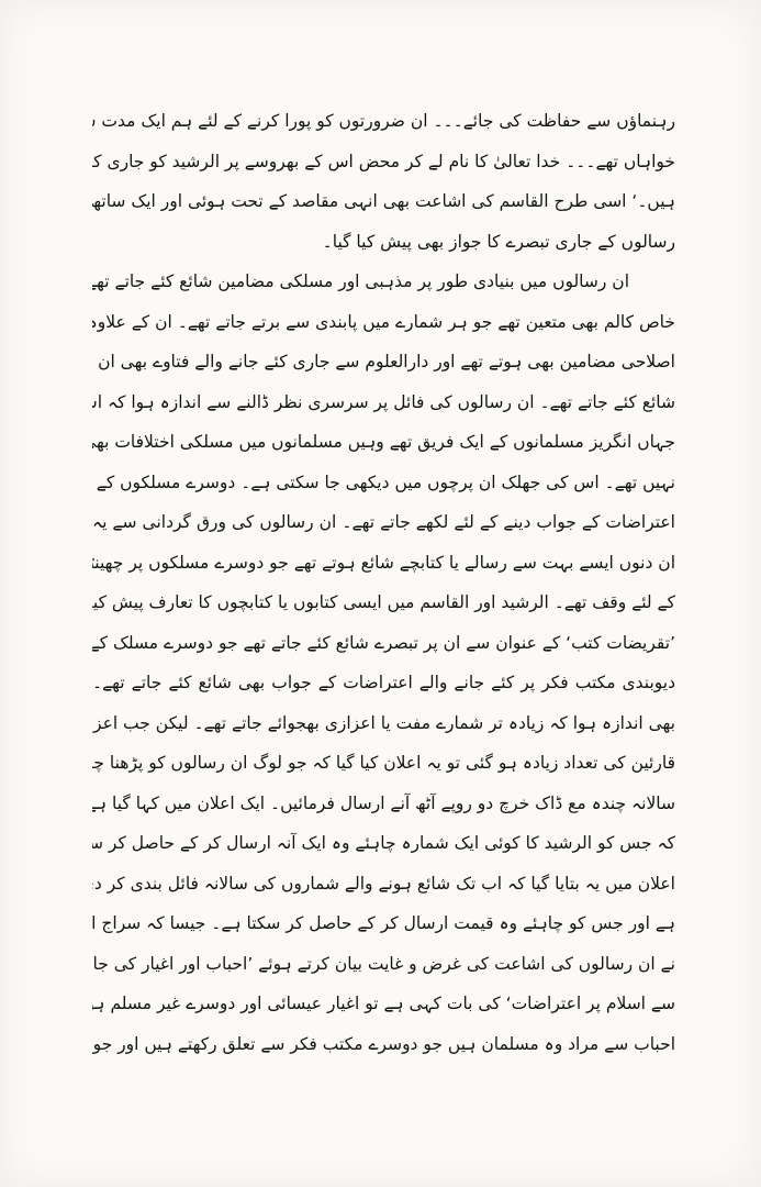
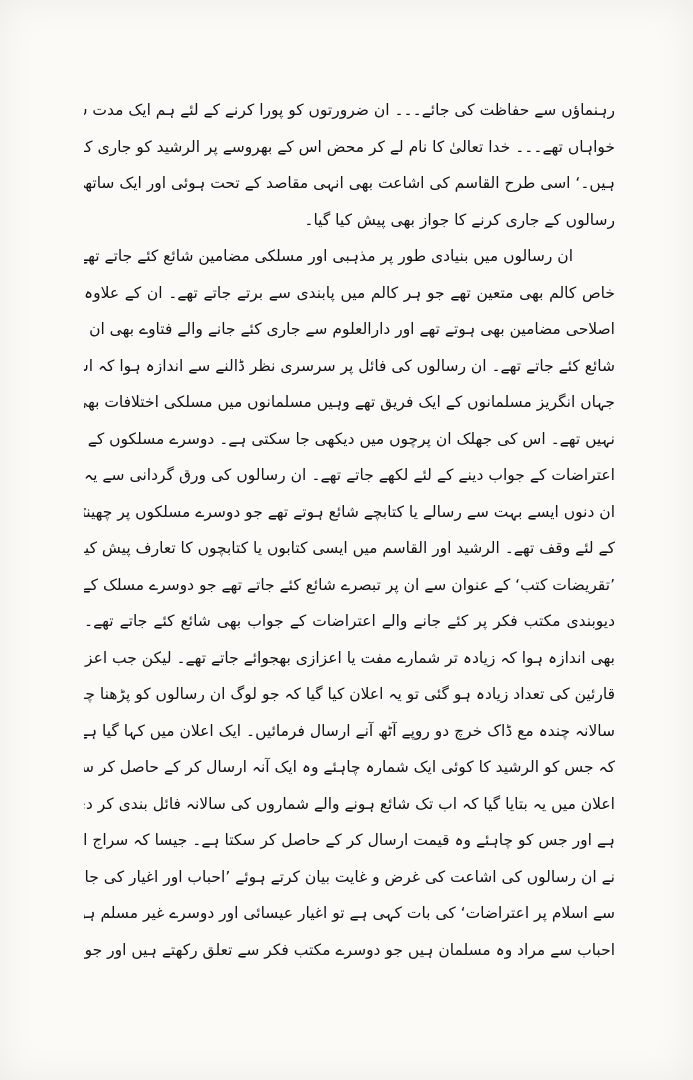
  رہنماؤں سے حفاظت کی جائے۔۔۔ ان ضرورتوں کو پورا کرنے کے لئے ہم ایک مدت
  خواہاں تھے۔۔۔ خدا تعالیٰ کا نام لے کر محض اس کے بھروسے پر الرشید کو جاری ک
  ہیں۔‘ اسی طرح القاسم کی اشاعت بھی انہی مقاصد کے تحت ہوئی اور ایک ساتھ
- رسالوں کے جاری تبصرے کا جواز بھی پیش کیا گیا۔
+ رسالوں کے جاری کرنے کا جواز بھی پیش کیا گیا۔
  ان رسالوں میں بنیادی طور پر مذہبی اور مسلکی مضامین شائع کئے جاتے تھے
- خاص کالم بھی متعین تھے جو ہر شمارے میں پابندی سے برتے جاتے تھے۔ ان کے علاوہ
+ خاص کالم بھی متعین تھے جو ہر کالم میں پابندی سے برتے جاتے تھے۔ ان کے علاوہ
  اصلاحی مضامین بھی ہوتے تھے اور دارالعلوم سے جاری کئے جانے والے فتاوے بھی ان
  شائع کئے جاتے تھے۔ ان رسالوں کی فائل پر سرسری نظر ڈالنے سے اندازہ ہوا کہ ا
  جہاں انگریز مسلمانوں کے ایک فریق تھے وہیں مسلمانوں میں مسلکی اختلافات بھ
  نہیں تھے۔ اس کی جھلک ان پرچوں میں دیکھی جا سکتی ہے۔ دوسرے مسلکوں کے
  اعتراضات کے جواب دینے کے لئے لکھے جاتے تھے۔ ان رسالوں کی ورق گردانی سے یہ
  ان دنوں ایسے بہت سے رسالے یا کتابچے شائع ہوتے تھے جو دوسرے مسلکوں پر چھینٹ
  کے لئے وقف تھے۔ الرشید اور القاسم میں ایسی کتابوں یا کتابچوں کا تعارف پیش کی
  ’تقریضات کتب‘ کے عنوان سے ان پر تبصرے شائع کئے جاتے تھے جو دوسرے مسلک کے
  دیوبندی مکتب فکر پر کئے جانے والے اعتراضات کے جواب بھی شائع کئے جاتے تھے۔
  بھی اندازہ ہوا کہ زیادہ تر شمارے مفت یا اعزازی بھجوائے جاتے تھے۔ لیکن جب اعز
  قارئین کی تعداد زیادہ ہو گئی تو یہ اعلان کیا گیا کہ جو لوگ ان رسالوں کو پڑھنا چ
  سالانہ چندہ مع ڈاک خرچ دو روپے آٹھ آنے ارسال فرمائیں۔ ایک اعلان میں کہا گیا ہے
  کہ جس کو الرشید کا کوئی ایک شمارہ چاہئے وہ ایک آنہ ارسال کر کے حاصل کر س
  اعلان میں یہ بتایا گیا کہ اب تک شائع ہونے والے شماروں کی سالانہ فائل بندی کر د
  ہے اور جس کو چاہئے وہ قیمت ارسال کر کے حاصل کر سکتا ہے۔ جیسا کہ سراج ا
  نے ان رسالوں کی اشاعت کی غرض و غایت بیان کرتے ہوئے ’احباب اور اغیار کی جا
  سے اسلام پر اعتراضات‘ کی بات کہی ہے تو اغیار عیسائی اور دوسرے غیر مسلم ہ
  احباب سے مراد وہ مسلمان ہیں جو دوسرے مکتب فکر سے تعلق رکھتے ہیں اور جو
